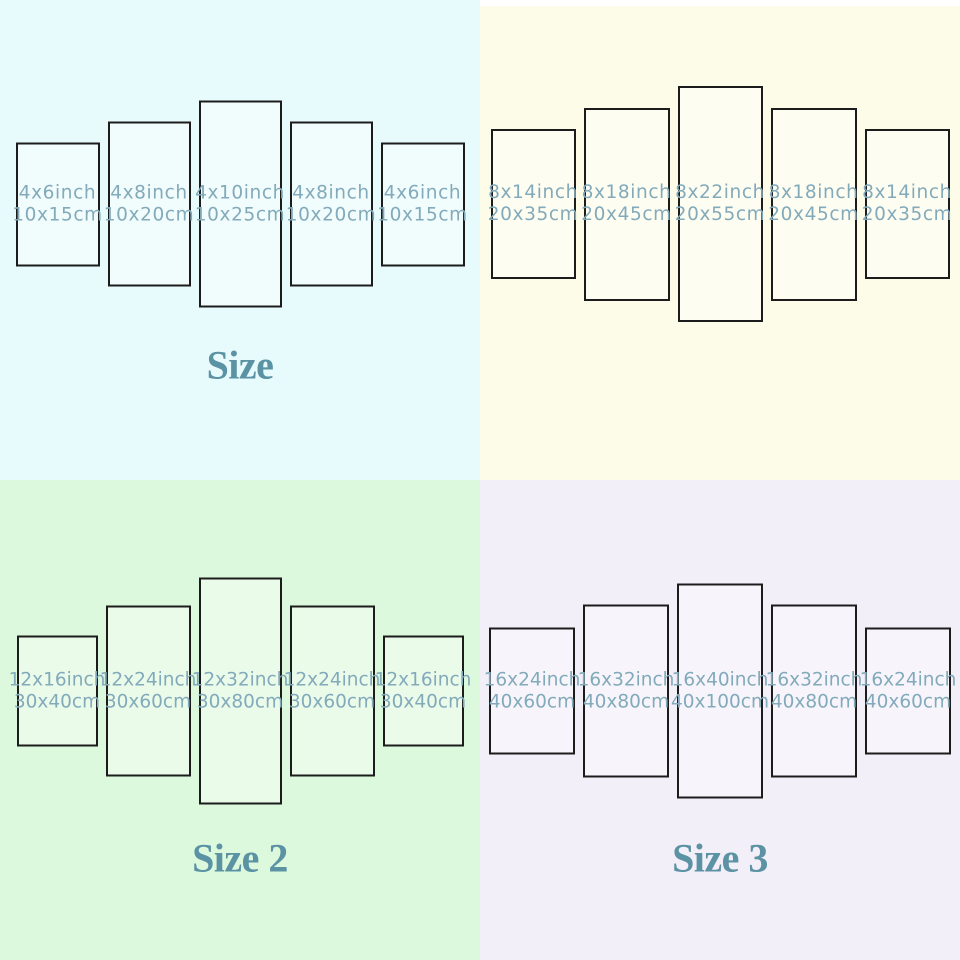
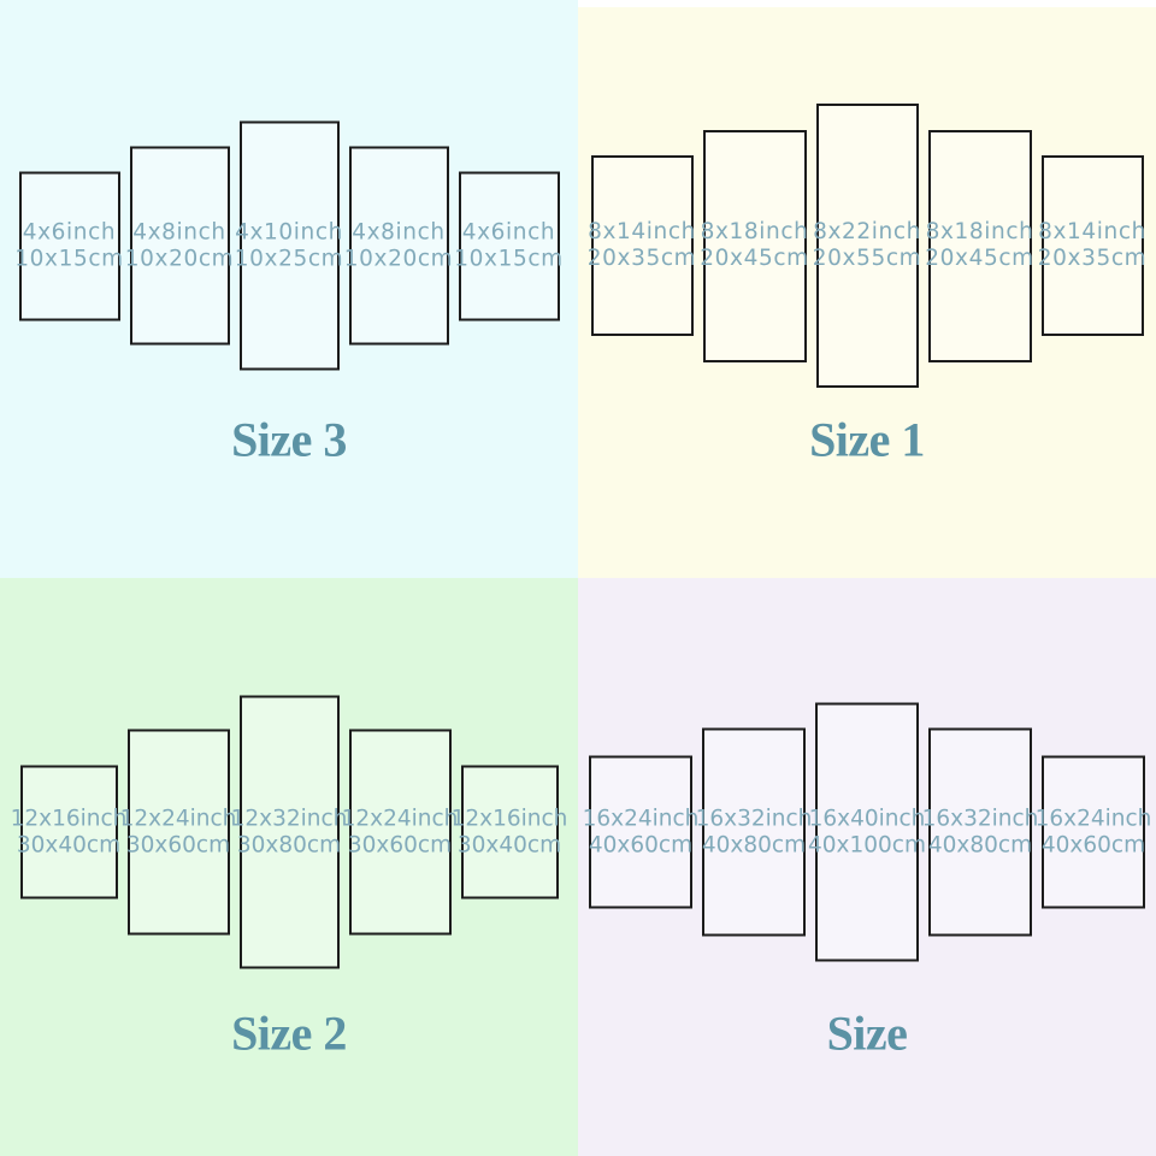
  4x6inch
  10x15cm
  4x8inch
  10x20cm
  4x10inch
  10x25cm
  4x8inch
  10x20cm
  4x6inch
  10x15cm
- Size
+ Size 3
  8x14inch
  20x35cm
  8x18inch
  20x45cm
  8x22inch
  20x55cm
  8x18inch
  20x45cm
  8x14inch
  20x35cm
+ Size 1
  12x16inch
  30x40cm
  12x24inch
  30x60cm
  12x32inch
  30x80cm
  12x24inch
  30x60cm
  12x16inch
  30x40cm
  Size 2
  16x24inch
  40x60cm
  16x32inch
  40x80cm
  16x40inch
  40x100cm
  16x32inch
  40x80cm
  16x24inch
  40x60cm
- Size 3
+ Size
